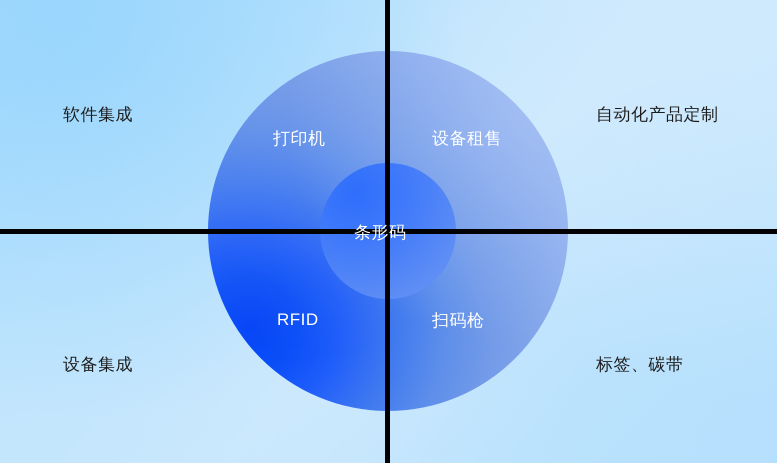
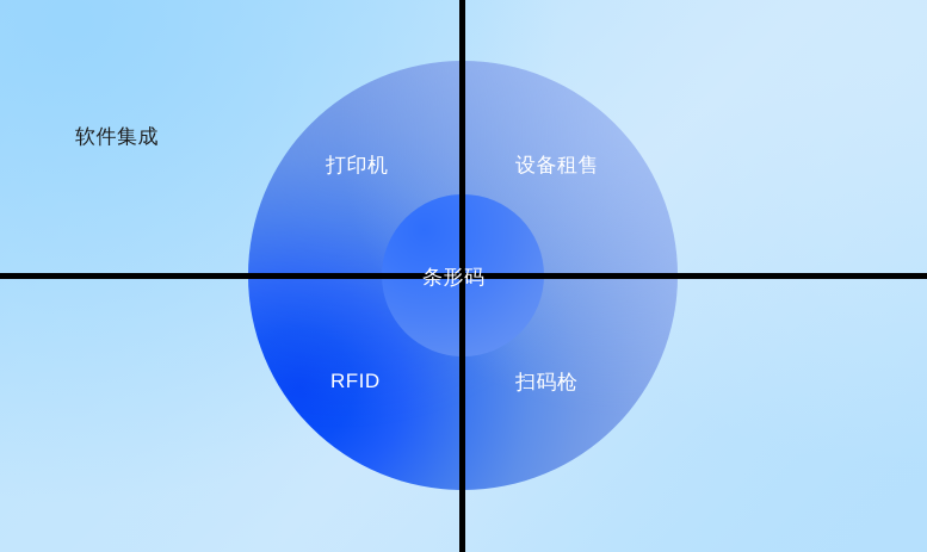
  软件集成
- 自动化产品定制
- 设备集成
- 标签、碳带
  打印机
  设备租售
  RFID
  扫码枪
  条形码
